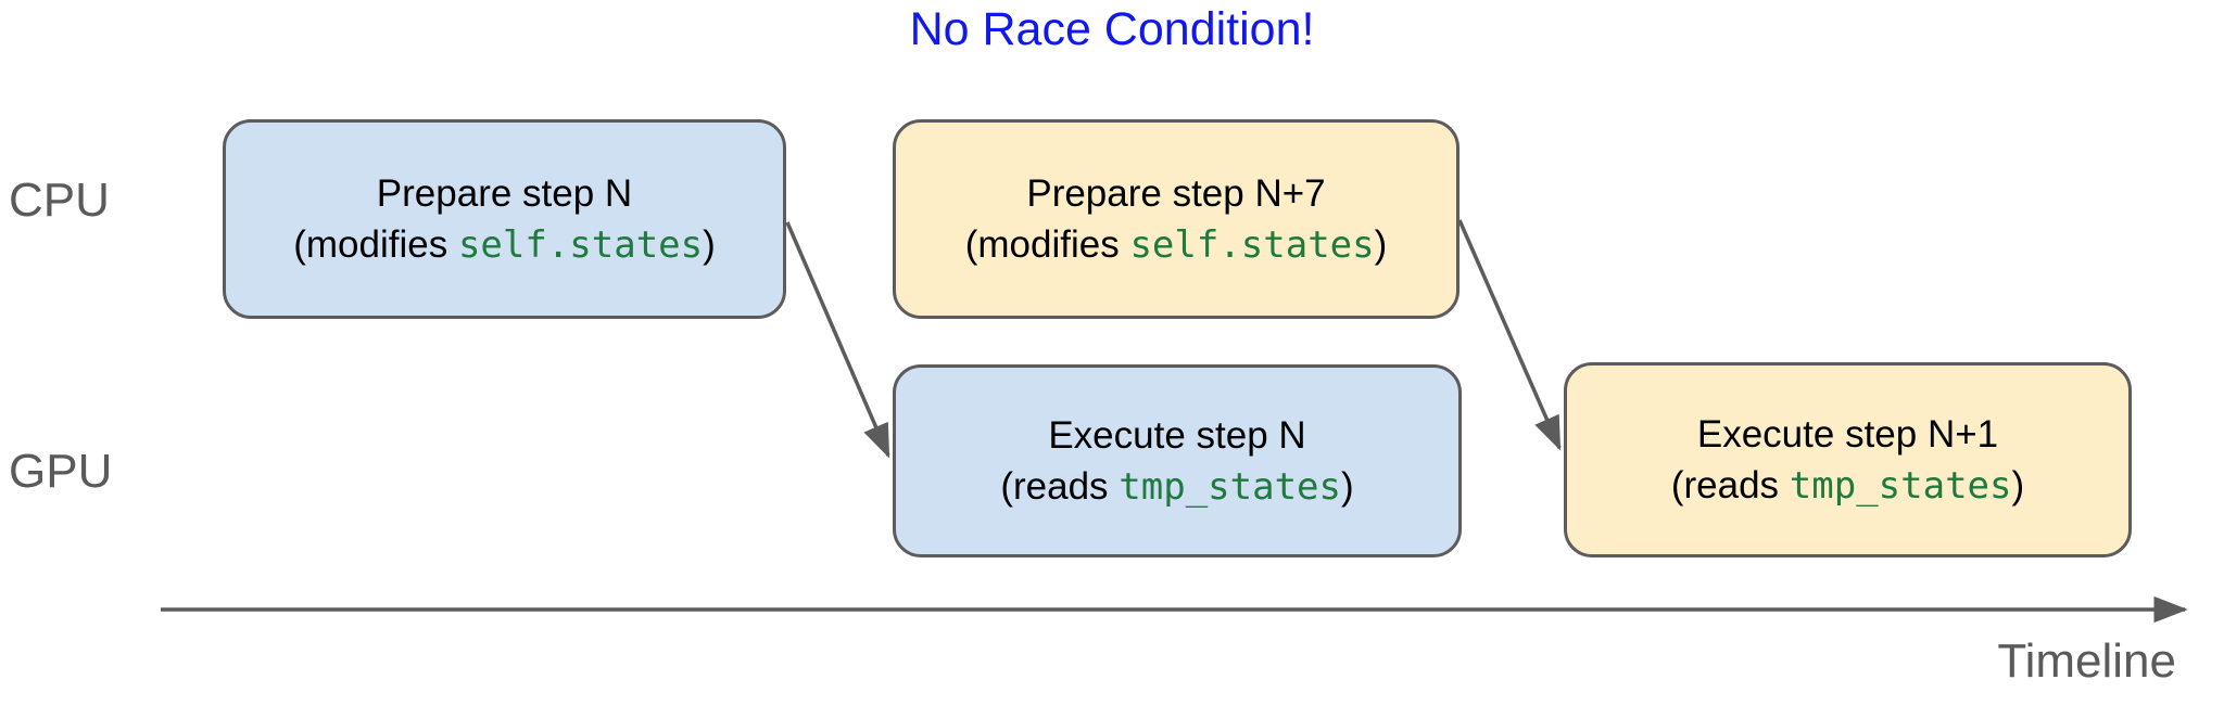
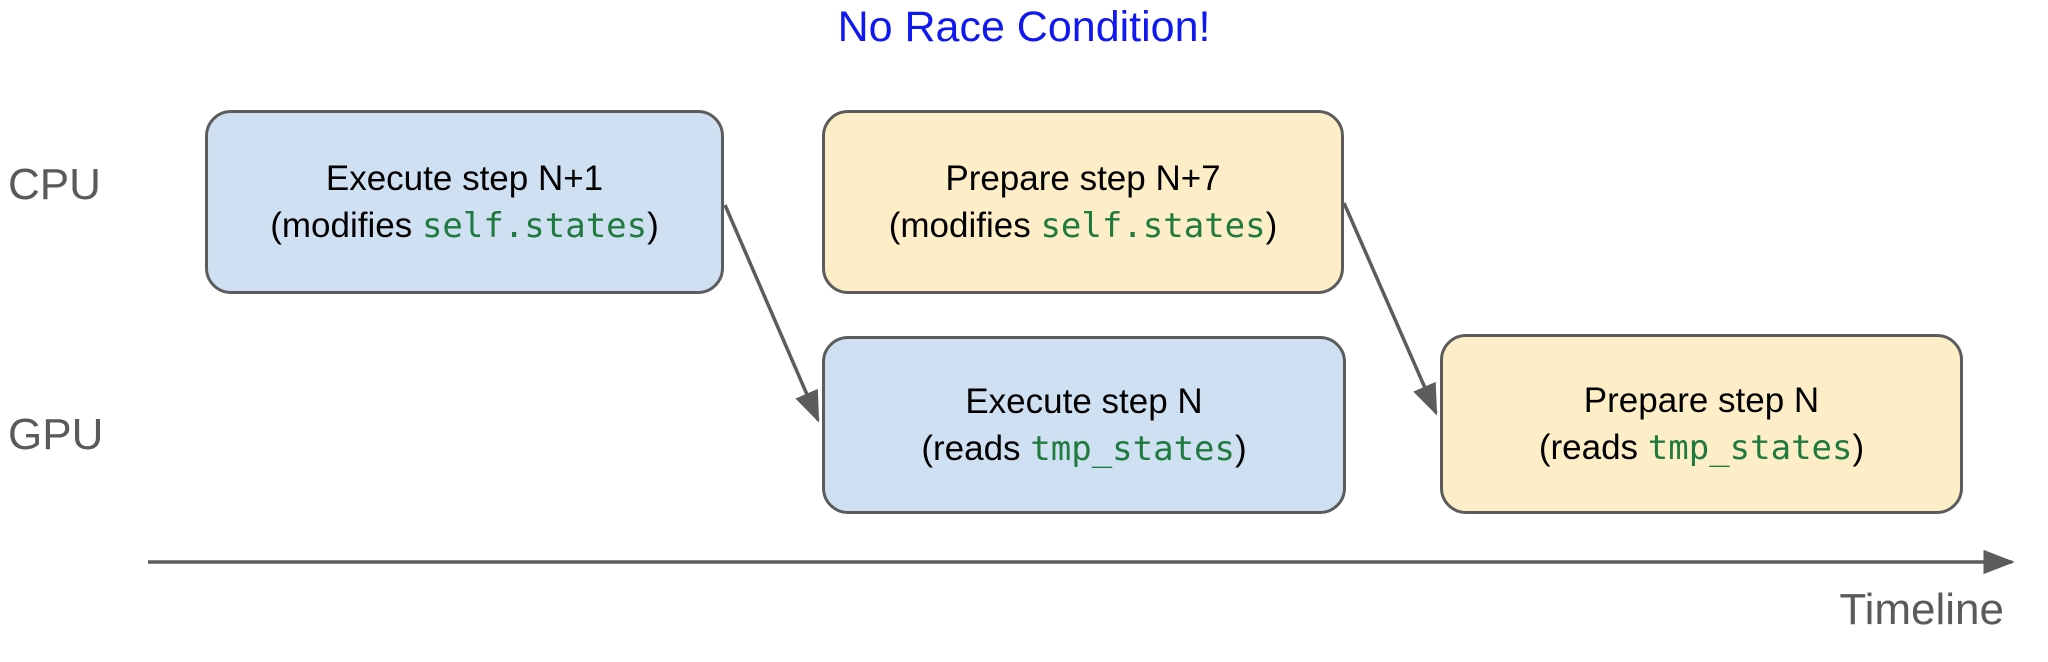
  No Race Condition!
  CPU
  GPU
- Prepare step N
+ Execute step N+1
  (modifies self.states)
  Prepare step N+7
  (modifies self.states)
  Execute step N
  (reads tmp_states)
- Execute step N+1
+ Prepare step N
  (reads tmp_states)
  Timeline
